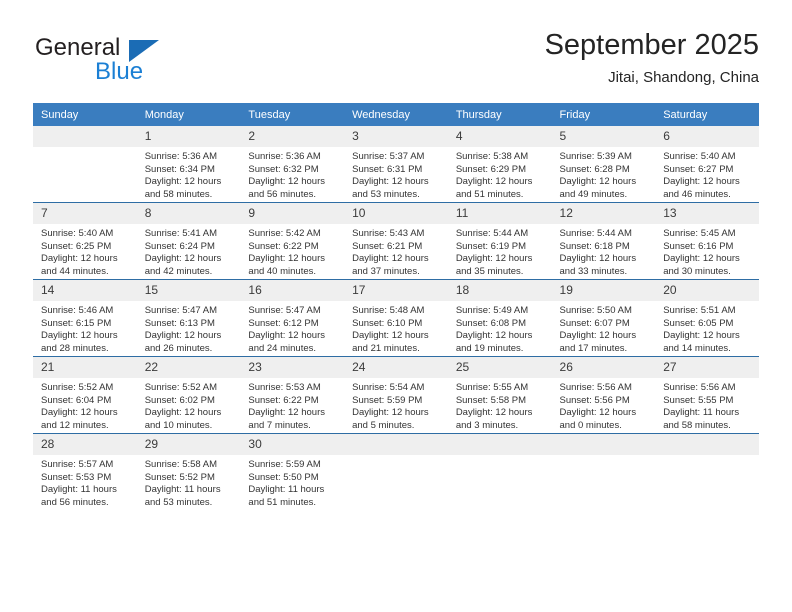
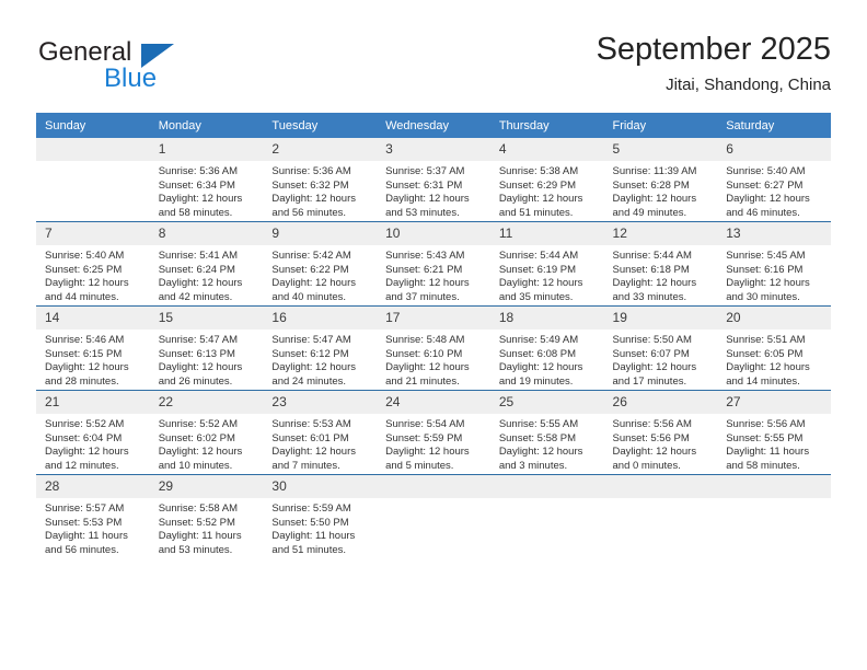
  General
  Blue
  September 2025
  Jitai, Shandong, China
  Sunday	Monday	Tuesday	Wednesday	Thursday	Friday	Saturday
- 	1Sunrise: 5:36 AMSunset: 6:34 PMDaylight: 12 hoursand 58 minutes.	2Sunrise: 5:36 AMSunset: 6:32 PMDaylight: 12 hoursand 56 minutes.	3Sunrise: 5:37 AMSunset: 6:31 PMDaylight: 12 hoursand 53 minutes.	4Sunrise: 5:38 AMSunset: 6:29 PMDaylight: 12 hoursand 51 minutes.	5Sunrise: 5:39 AMSunset: 6:28 PMDaylight: 12 hoursand 49 minutes.	6Sunrise: 5:40 AMSunset: 6:27 PMDaylight: 12 hoursand 46 minutes.
+ 	1Sunrise: 5:36 AMSunset: 6:34 PMDaylight: 12 hoursand 58 minutes.	2Sunrise: 5:36 AMSunset: 6:32 PMDaylight: 12 hoursand 56 minutes.	3Sunrise: 5:37 AMSunset: 6:31 PMDaylight: 12 hoursand 53 minutes.	4Sunrise: 5:38 AMSunset: 6:29 PMDaylight: 12 hoursand 51 minutes.	5Sunrise: 11:39 AMSunset: 6:28 PMDaylight: 12 hoursand 49 minutes.	6Sunrise: 5:40 AMSunset: 6:27 PMDaylight: 12 hoursand 46 minutes.
  7Sunrise: 5:40 AMSunset: 6:25 PMDaylight: 12 hoursand 44 minutes.	8Sunrise: 5:41 AMSunset: 6:24 PMDaylight: 12 hoursand 42 minutes.	9Sunrise: 5:42 AMSunset: 6:22 PMDaylight: 12 hoursand 40 minutes.	10Sunrise: 5:43 AMSunset: 6:21 PMDaylight: 12 hoursand 37 minutes.	11Sunrise: 5:44 AMSunset: 6:19 PMDaylight: 12 hoursand 35 minutes.	12Sunrise: 5:44 AMSunset: 6:18 PMDaylight: 12 hoursand 33 minutes.	13Sunrise: 5:45 AMSunset: 6:16 PMDaylight: 12 hoursand 30 minutes.
  14Sunrise: 5:46 AMSunset: 6:15 PMDaylight: 12 hoursand 28 minutes.	15Sunrise: 5:47 AMSunset: 6:13 PMDaylight: 12 hoursand 26 minutes.	16Sunrise: 5:47 AMSunset: 6:12 PMDaylight: 12 hoursand 24 minutes.	17Sunrise: 5:48 AMSunset: 6:10 PMDaylight: 12 hoursand 21 minutes.	18Sunrise: 5:49 AMSunset: 6:08 PMDaylight: 12 hoursand 19 minutes.	19Sunrise: 5:50 AMSunset: 6:07 PMDaylight: 12 hoursand 17 minutes.	20Sunrise: 5:51 AMSunset: 6:05 PMDaylight: 12 hoursand 14 minutes.
- 21Sunrise: 5:52 AMSunset: 6:04 PMDaylight: 12 hoursand 12 minutes.	22Sunrise: 5:52 AMSunset: 6:02 PMDaylight: 12 hoursand 10 minutes.	23Sunrise: 5:53 AMSunset: 6:22 PMDaylight: 12 hoursand 7 minutes.	24Sunrise: 5:54 AMSunset: 5:59 PMDaylight: 12 hoursand 5 minutes.	25Sunrise: 5:55 AMSunset: 5:58 PMDaylight: 12 hoursand 3 minutes.	26Sunrise: 5:56 AMSunset: 5:56 PMDaylight: 12 hoursand 0 minutes.	27Sunrise: 5:56 AMSunset: 5:55 PMDaylight: 11 hoursand 58 minutes.
+ 21Sunrise: 5:52 AMSunset: 6:04 PMDaylight: 12 hoursand 12 minutes.	22Sunrise: 5:52 AMSunset: 6:02 PMDaylight: 12 hoursand 10 minutes.	23Sunrise: 5:53 AMSunset: 6:01 PMDaylight: 12 hoursand 7 minutes.	24Sunrise: 5:54 AMSunset: 5:59 PMDaylight: 12 hoursand 5 minutes.	25Sunrise: 5:55 AMSunset: 5:58 PMDaylight: 12 hoursand 3 minutes.	26Sunrise: 5:56 AMSunset: 5:56 PMDaylight: 12 hoursand 0 minutes.	27Sunrise: 5:56 AMSunset: 5:55 PMDaylight: 11 hoursand 58 minutes.
  28Sunrise: 5:57 AMSunset: 5:53 PMDaylight: 11 hoursand 56 minutes.	29Sunrise: 5:58 AMSunset: 5:52 PMDaylight: 11 hoursand 53 minutes.	30Sunrise: 5:59 AMSunset: 5:50 PMDaylight: 11 hoursand 51 minutes.
